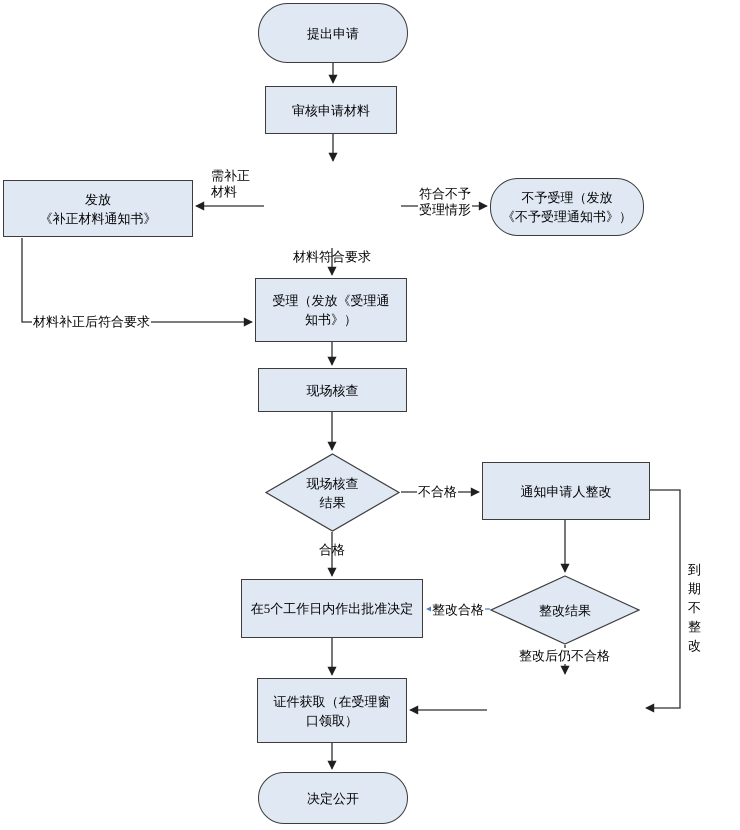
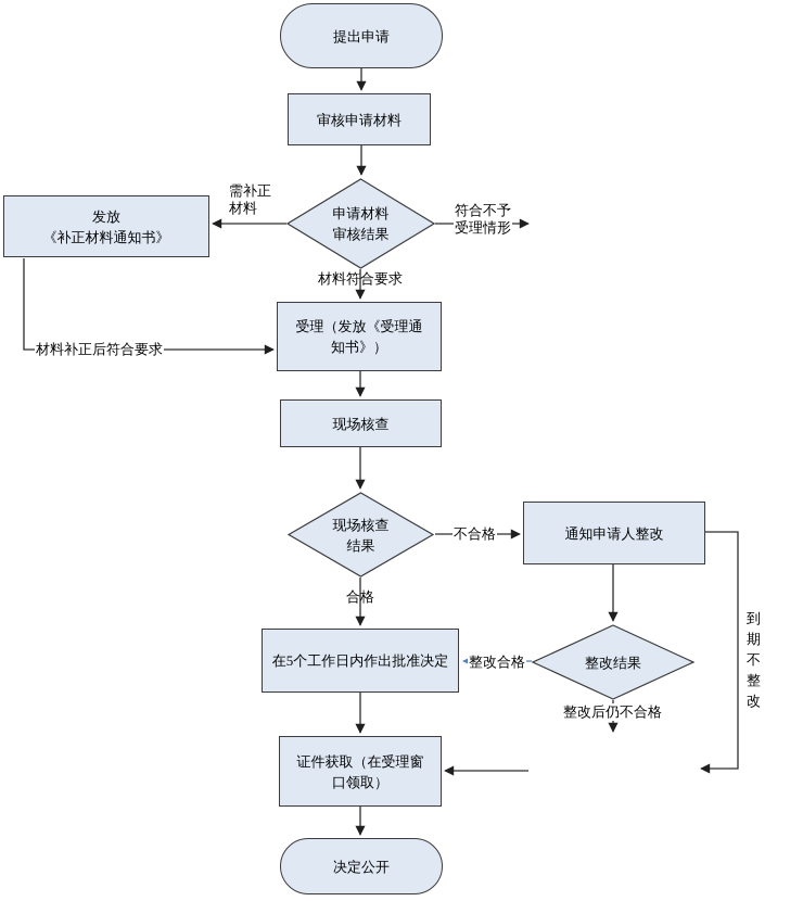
  提出申请
  审核申请材料
+ 申请材料
+ 审核结果
  发放
  《补正材料通知书》
- 不予受理（发放
- 《不予受理通知书》）
  受理（发放《受理通
  知书》）
  现场核查
  现场核查
  结果
  通知申请人整改
  整改结果
  在5个工作日内作出批准决定
  证件获取（在受理窗
  口领取）
  决定公开
  需补正
  材料
  符合不予
  受理情形
  材料符合要求
  材料补正后符合要求
  不合格
  合格
  整改合格
  整改后仍不合格
  到期不整改
